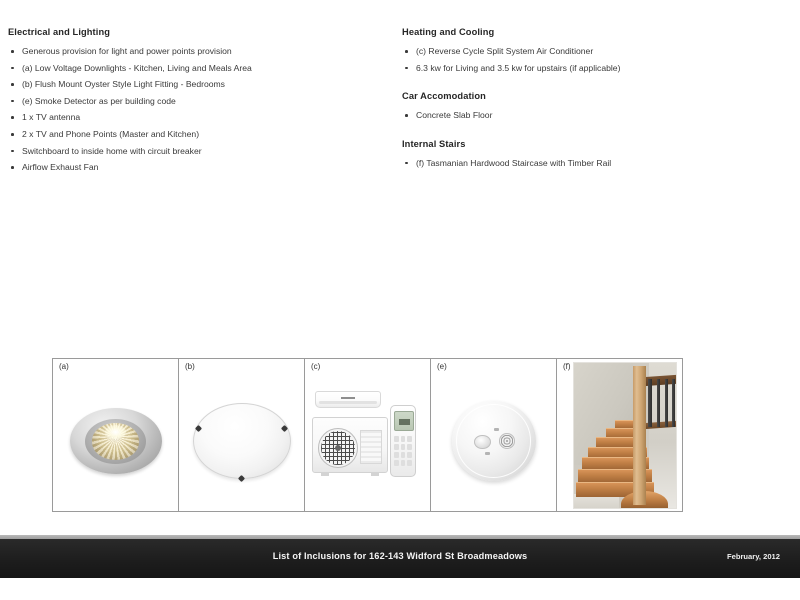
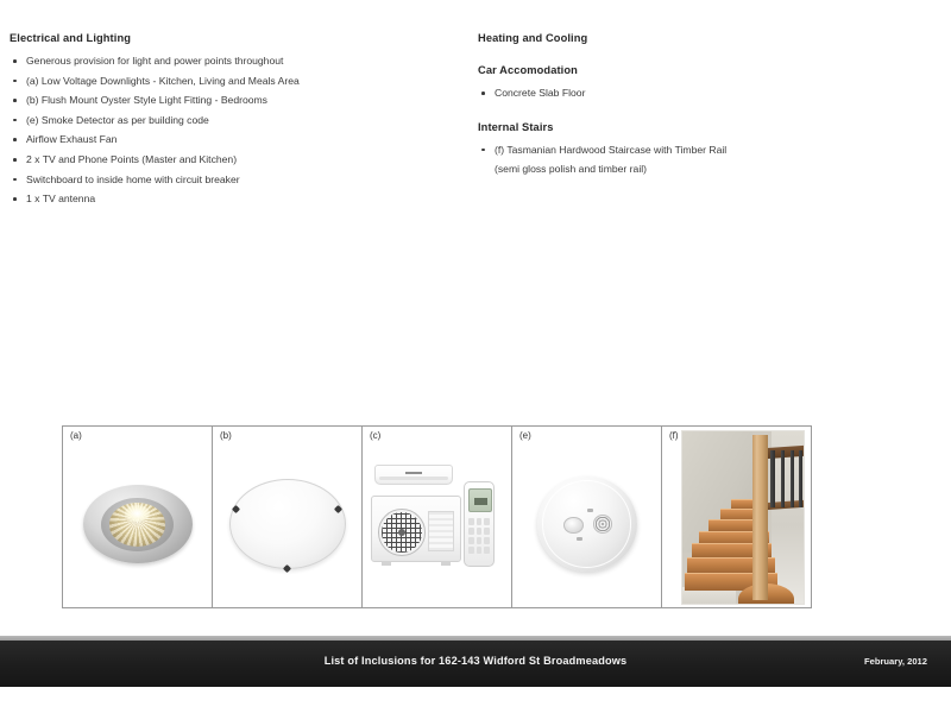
  Electrical and Lighting
- Generous provision for light and power points provision
+ Generous provision for light and power points throughout
  (a) Low Voltage Downlights - Kitchen, Living and Meals Area
  (b) Flush Mount Oyster Style Light Fitting - Bedrooms
  (e) Smoke Detector as per building code
- 1 x TV antenna
+ Airflow Exhaust Fan
  2 x TV and Phone Points (Master and Kitchen)
  Switchboard to inside home with circuit breaker
- Airflow Exhaust Fan
+ 1 x TV antenna
  Heating and Cooling
- (c) Reverse Cycle Split System Air Conditioner
- 6.3 kw for Living and 3.5 kw for upstairs (if applicable)
  Car Accomodation
  Concrete Slab Floor
  Internal Stairs
  (f) Tasmanian Hardwood Staircase with Timber Rail
+ (semi gloss polish and timber rail)
  (a)
  (b)
  (c)
  (e)
  (f)
  List of Inclusions for 162-143 Widford St Broadmeadows
  February, 2012
